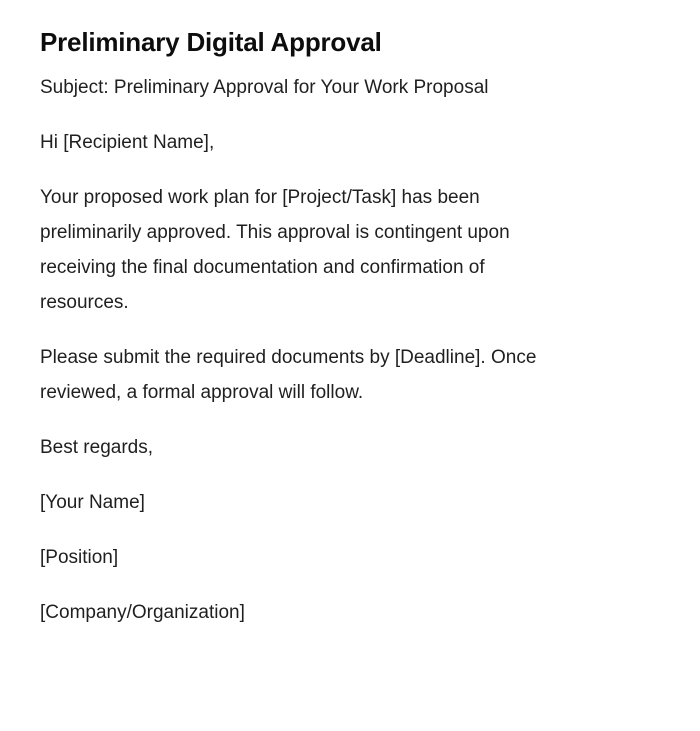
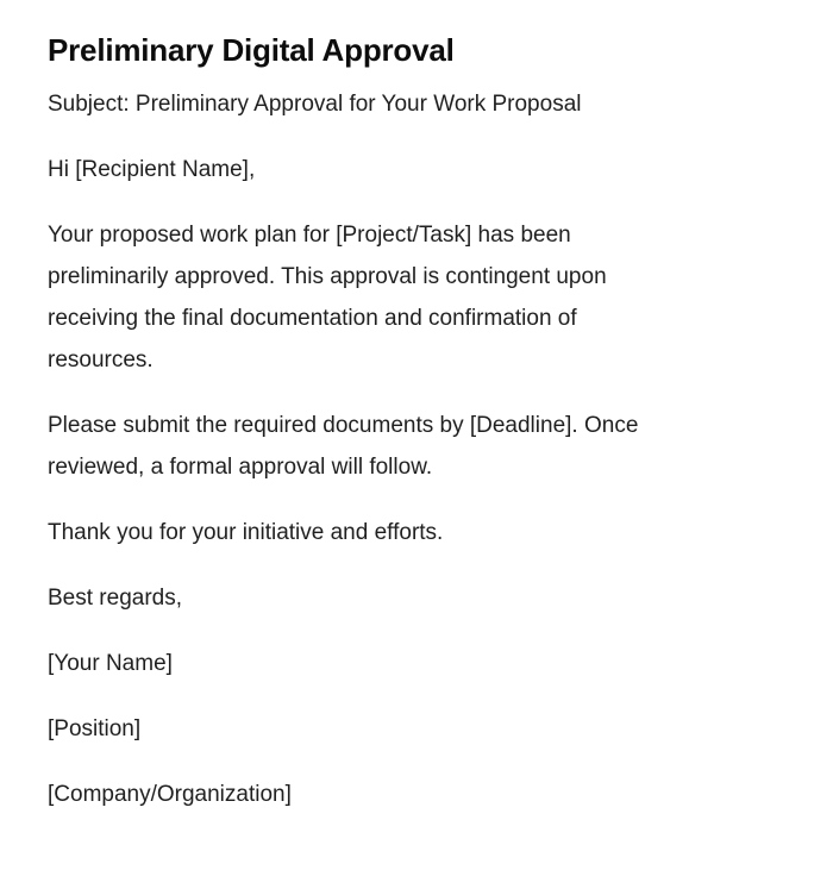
  Preliminary Digital Approval
  Subject: Preliminary Approval for Your Work Proposal
  Hi [Recipient Name],
  Your proposed work plan for [Project/Task] has been
  preliminarily approved. This approval is contingent upon
  receiving the final documentation and confirmation of
  resources.
  Please submit the required documents by [Deadline]. Once
  reviewed, a formal approval will follow.
+ Thank you for your initiative and efforts.
  Best regards,
  [Your Name]
  [Position]
  [Company/Organization]
